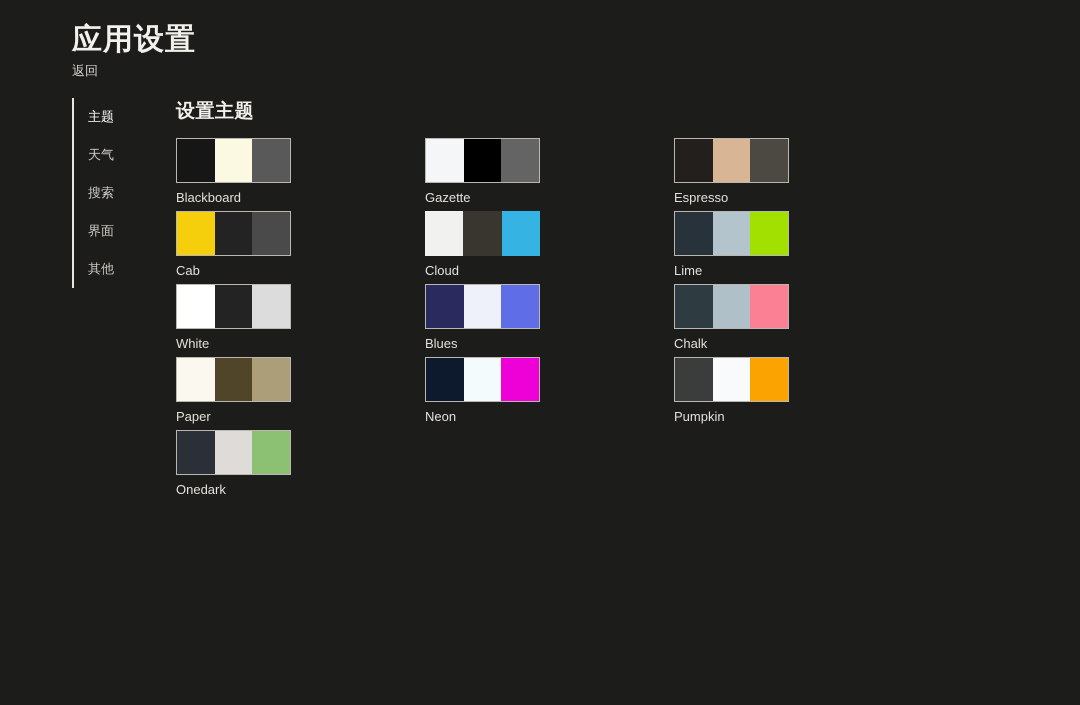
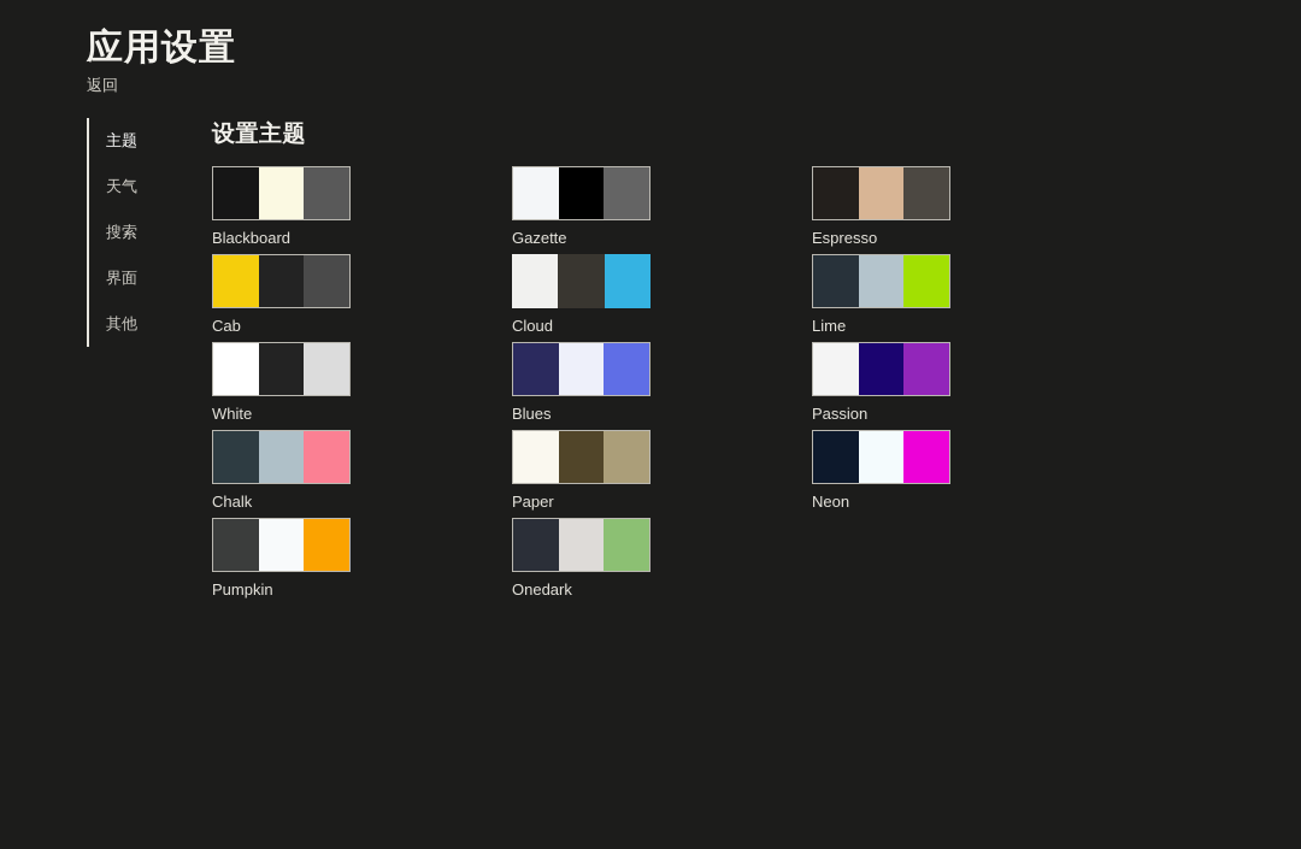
  应用设置
  返回
  主题
  天气
  搜索
  界面
  其他
  设置主题
  Blackboard
  Gazette
  Espresso
  Cab
  Cloud
  Lime
  White
  Blues
+ Passion
  Chalk
  Paper
  Neon
  Pumpkin
  Onedark
